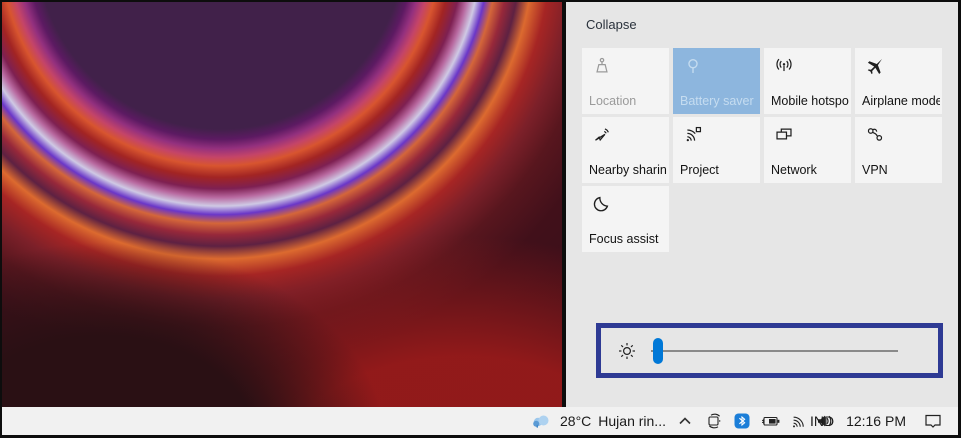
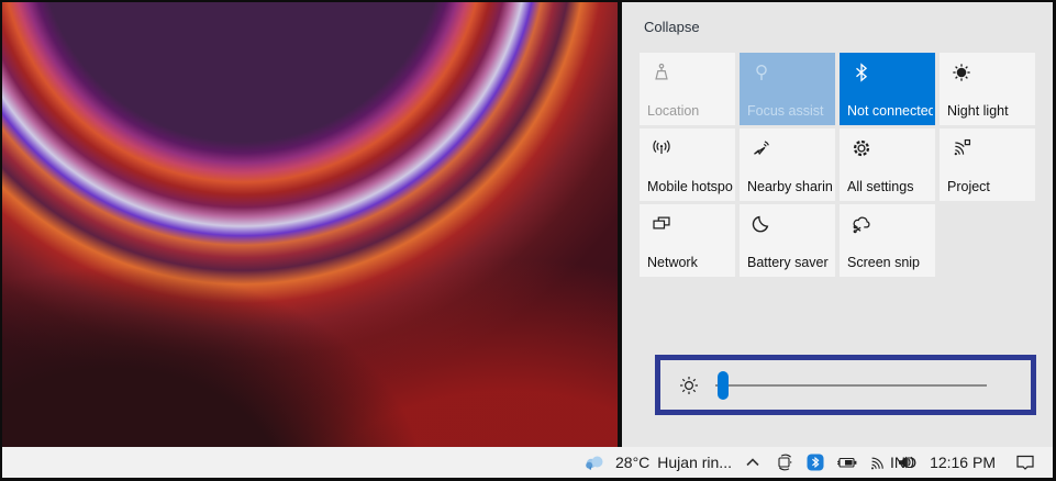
  Collapse
  Location
- Battery saver
+ Focus assist
+ Not connected
+ Night light
  Mobile hotspo
- Airplane mode
  Nearby sharin
+ All settings
  Project
  Network
- VPN
- Focus assist
+ Battery saver
+ Screen snip
  28°C
  Hujan rin...
  IND
  12:16 PM
